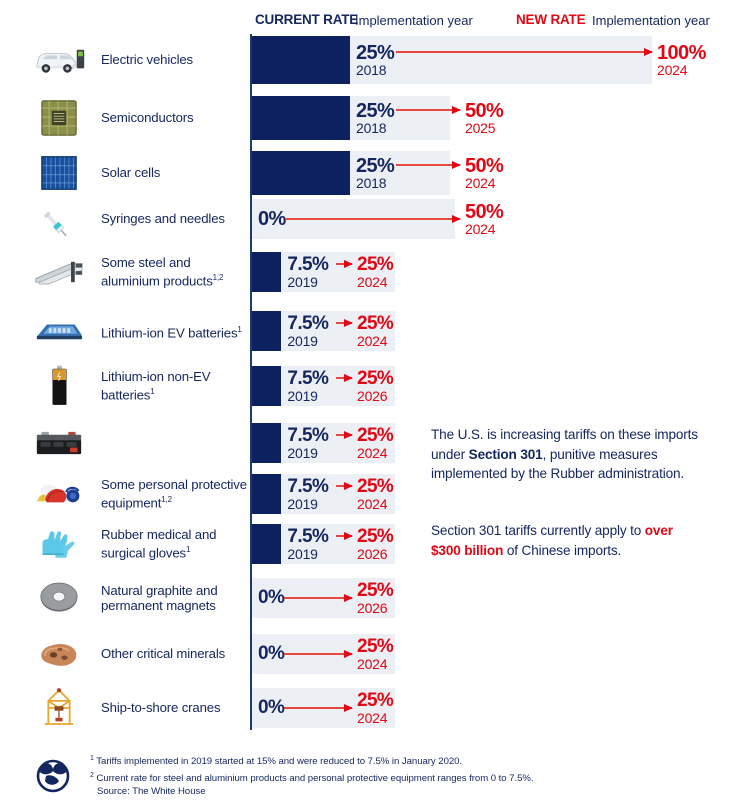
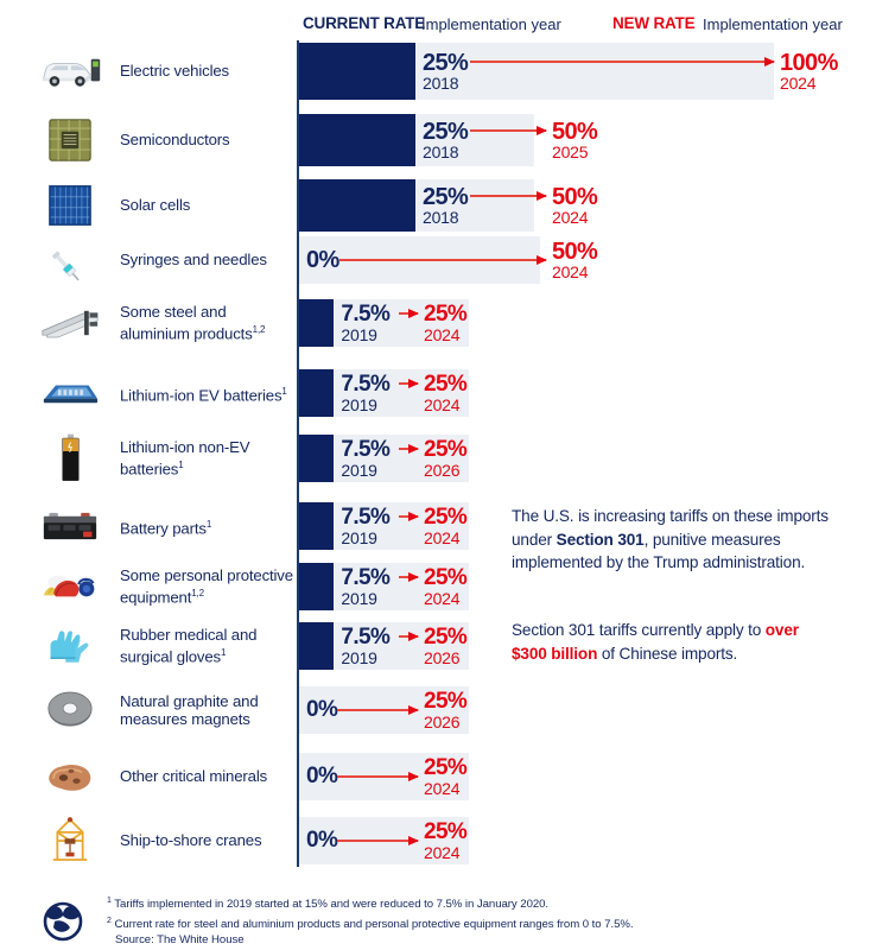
  CURRENT RATE
  Implementation year
  NEW RATE
  Implementation year
  Electric vehicles
  25%
  2018
  100%
  2024
  Semiconductors
  25%
  2018
  50%
  2025
  Solar cells
  25%
  2018
  50%
  2024
  Syringes and needles
  0%
  50%
  2024
  Some steel and aluminium products1,2
  7.5%
  2019
  25%
  2024
  Lithium-ion EV batteries1
  7.5%
  2019
  25%
  2024
  Lithium-ion non-EV batteries1
  7.5%
  2019
  25%
  2026
+ Battery parts1
  7.5%
  2019
  25%
  2024
  Some personal protective equipment1,2
  7.5%
  2019
  25%
  2024
  Rubber medical and surgical gloves1
  7.5%
  2019
  25%
  2026
- Natural graphite and permanent magnets
+ Natural graphite and measures magnets
  0%
  25%
  2026
  Other critical minerals
  0%
  25%
  2024
  Ship-to-shore cranes
  0%
  25%
  2024
- The U.S. is increasing tariffs on these imports under Section 301, punitive measures implemented by the Rubber administration.
+ The U.S. is increasing tariffs on these imports under Section 301, punitive measures implemented by the Trump administration.
  Section 301 tariffs currently apply to over $300 billion of Chinese imports.
  Tariffs implemented in 2019 started at 15% and were reduced to 7.5% in January 2020.
  Current rate for steel and aluminium products and personal protective equipment ranges from 0 to 7.5%.
  Source: The White House
